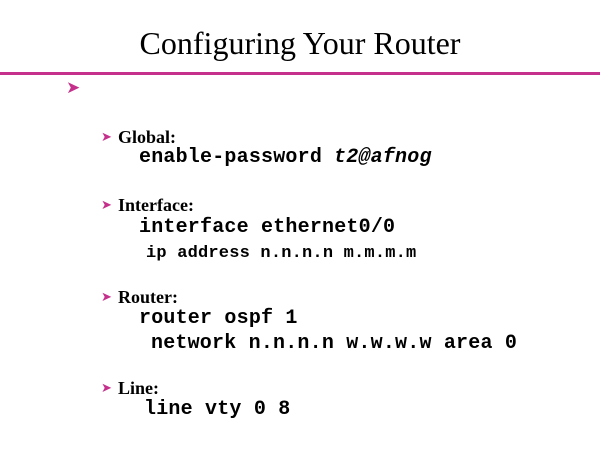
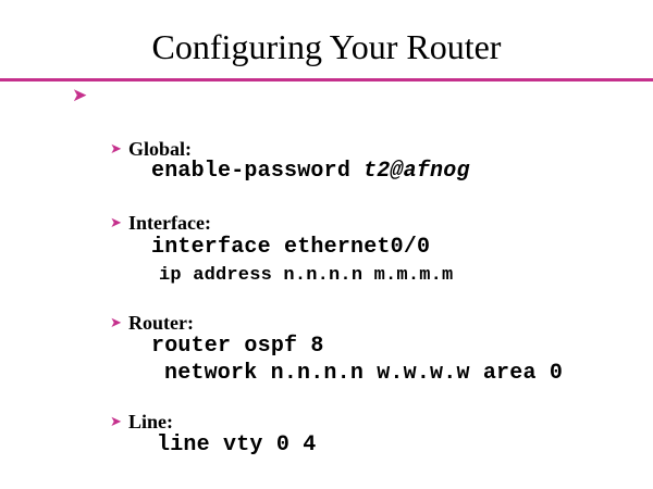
  Configuring Your Router
  ➤
  ➤
  Global:
  enable-password t2@afnog
  ➤
  Interface:
  interface ethernet0/0
  ip address n.n.n.n m.m.m.m
  ➤
  Router:
- router ospf 1
+ router ospf 8
  network n.n.n.n w.w.w.w area 0
  ➤
  Line:
- line vty 0 8
+ line vty 0 4
